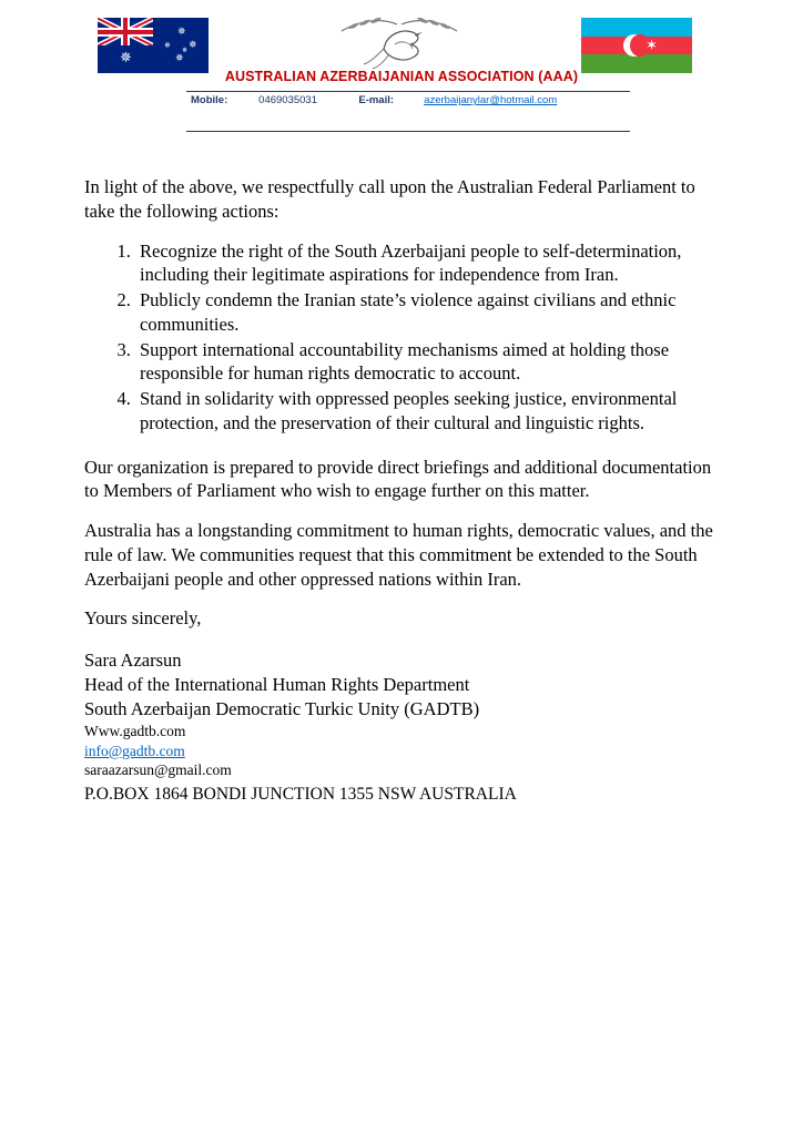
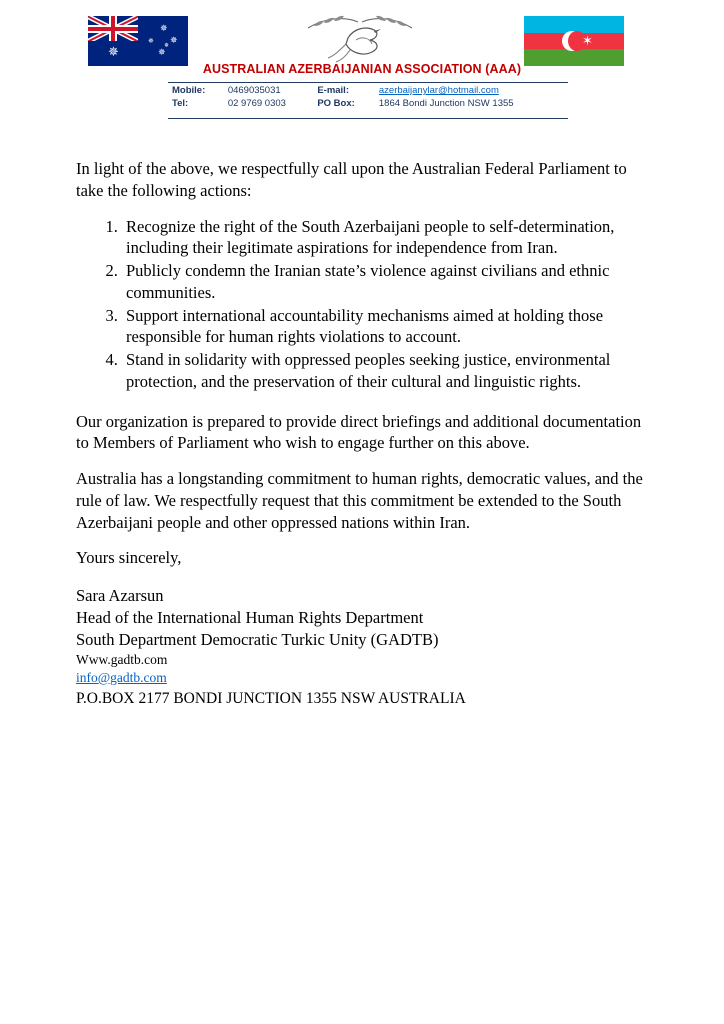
  ✵
  ✵
  ✵
  ✵
  ✵
  ✶
  AUSTRALIAN AZERBAIJANIAN ASSOCIATION (AAA)
  Mobile:	0469035031	E-mail:	azerbaijanylar@hotmail.com
+ Tel:	02 9769 0303	PO Box:	1864 Bondi Junction NSW 1355
  In light of the above, we respectfully call upon the Australian Federal Parliament to take the following actions:
  Recognize the right of the South Azerbaijani people to self-determination, including their legitimate aspirations for independence from Iran.
  Publicly condemn the Iranian state’s violence against civilians and ethnic communities.
- Support international accountability mechanisms aimed at holding those responsible for human rights democratic to account.
+ Support international accountability mechanisms aimed at holding those responsible for human rights violations to account.
  Stand in solidarity with oppressed peoples seeking justice, environmental protection, and the preservation of their cultural and linguistic rights.
- Our organization is prepared to provide direct briefings and additional documentation to Members of Parliament who wish to engage further on this matter.
+ Our organization is prepared to provide direct briefings and additional documentation to Members of Parliament who wish to engage further on this above.
- Australia has a longstanding commitment to human rights, democratic values, and the rule of law. We communities request that this commitment be extended to the South Azerbaijani people and other oppressed nations within Iran.
+ Australia has a longstanding commitment to human rights, democratic values, and the rule of law. We respectfully request that this commitment be extended to the South Azerbaijani people and other oppressed nations within Iran.
  Yours sincerely,
  Sara Azarsun
  Head of the International Human Rights Department
- South Azerbaijan Democratic Turkic Unity (GADTB)
+ South Department Democratic Turkic Unity (GADTB)
  Www.gadtb.com
  info@gadtb.com
- saraazarsun@gmail.com
- P.O.BOX 1864 BONDI JUNCTION 1355 NSW AUSTRALIA
+ P.O.BOX 2177 BONDI JUNCTION 1355 NSW AUSTRALIA
